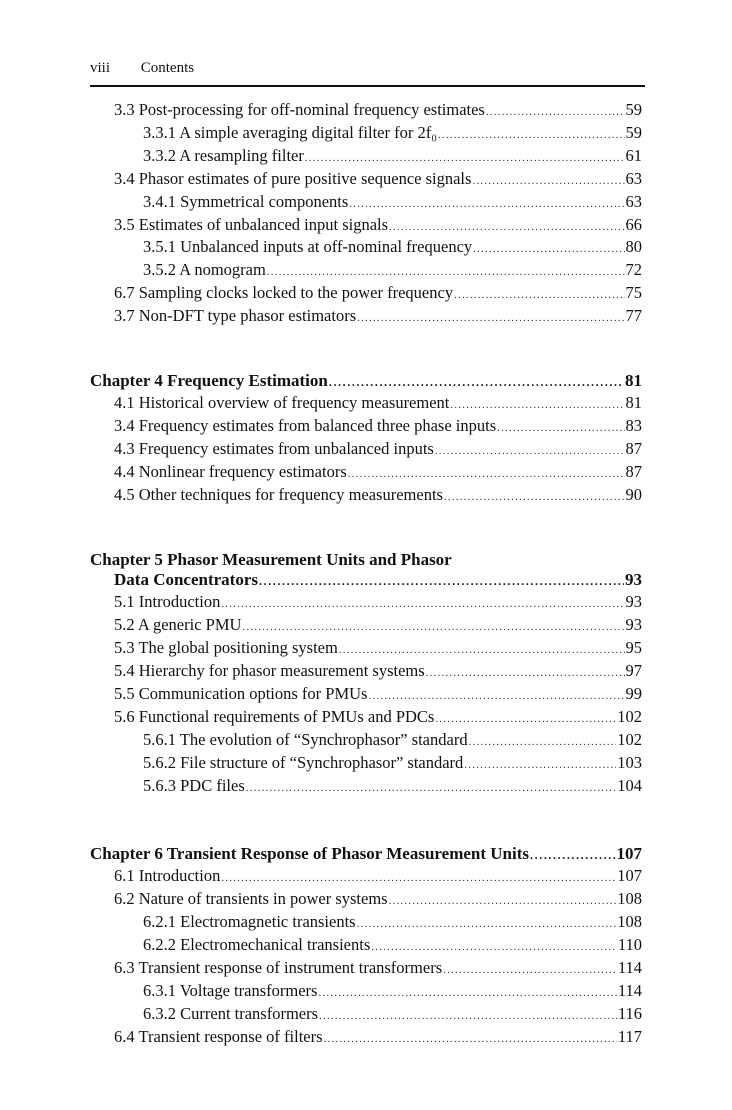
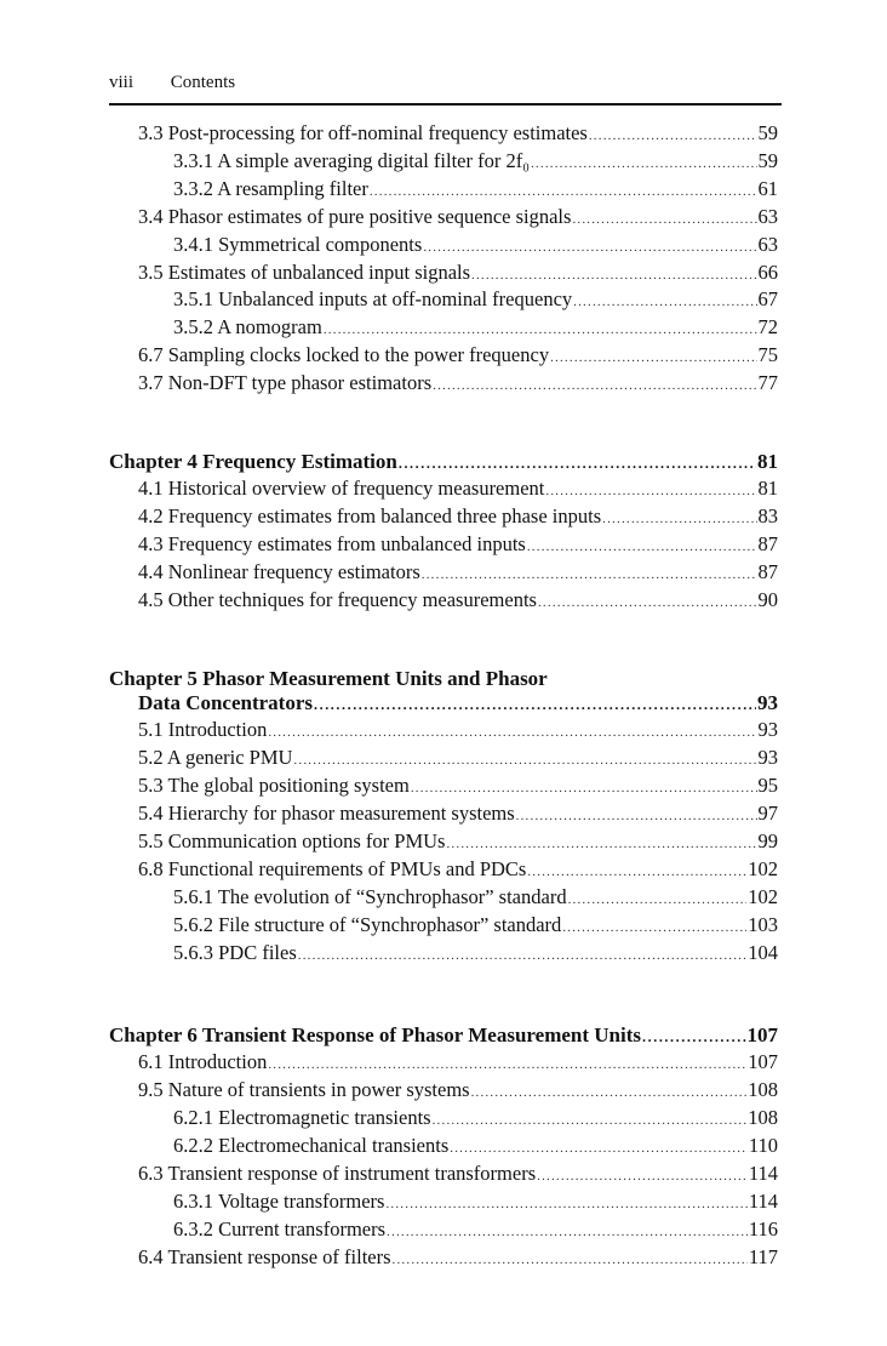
  viii Contents
  3.3 Post-processing for off-nominal frequency estimates
  59
  3.3.1 A simple averaging digital filter for 2f₀
  59
  3.3.2 A resampling filter
  61
  3.4 Phasor estimates of pure positive sequence signals
  63
  3.4.1 Symmetrical components
  63
  3.5 Estimates of unbalanced input signals
  66
  3.5.1 Unbalanced inputs at off-nominal frequency
- 80
+ 67
  3.5.2 A nomogram
  72
  6.7 Sampling clocks locked to the power frequency
  75
  3.7 Non-DFT type phasor estimators
  77
  Chapter 4 Frequency Estimation
  81
  4.1 Historical overview of frequency measurement
  81
- 3.4 Frequency estimates from balanced three phase inputs
+ 4.2 Frequency estimates from balanced three phase inputs
  83
  4.3 Frequency estimates from unbalanced inputs
  87
  4.4 Nonlinear frequency estimators
  87
  4.5 Other techniques for frequency measurements
  90
  Chapter 5 Phasor Measurement Units and Phasor
  Data Concentrators
  93
  5.1 Introduction
  93
  5.2 A generic PMU
  93
  5.3 The global positioning system
  95
  5.4 Hierarchy for phasor measurement systems
  97
  5.5 Communication options for PMUs
  99
- 5.6 Functional requirements of PMUs and PDCs
+ 6.8 Functional requirements of PMUs and PDCs
  102
  5.6.1 The evolution of “Synchrophasor” standard
  102
  5.6.2 File structure of “Synchrophasor” standard
  103
  5.6.3 PDC files
  104
  Chapter 6 Transient Response of Phasor Measurement Units
  107
  6.1 Introduction
  107
- 6.2 Nature of transients in power systems
+ 9.5 Nature of transients in power systems
  108
  6.2.1 Electromagnetic transients
  108
  6.2.2 Electromechanical transients
  110
  6.3 Transient response of instrument transformers
  114
  6.3.1 Voltage transformers
  114
  6.3.2 Current transformers
  116
  6.4 Transient response of filters
  117
